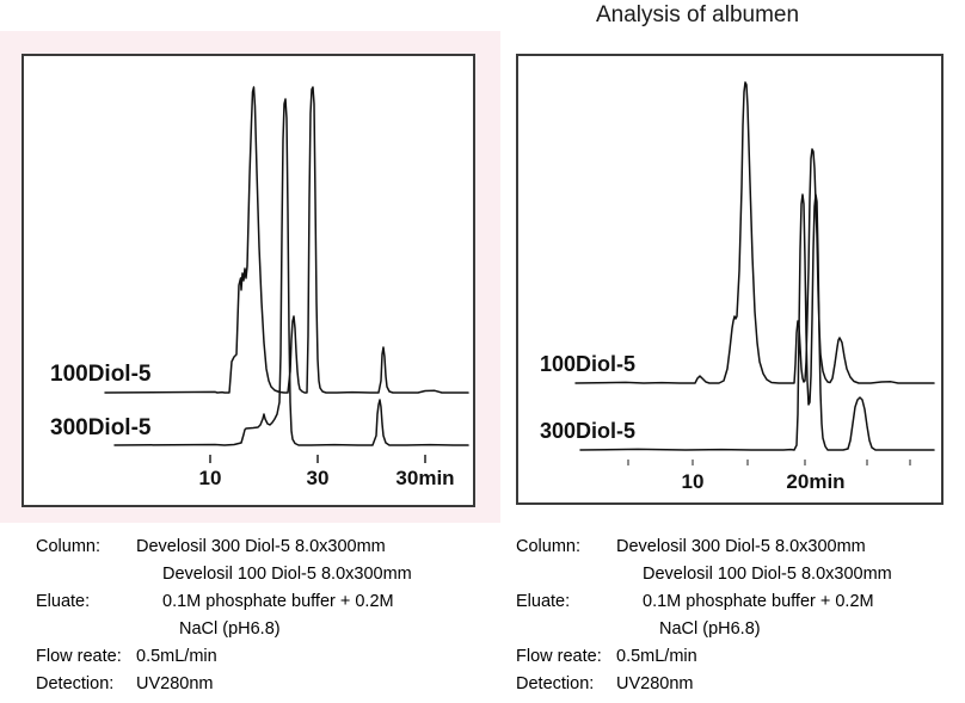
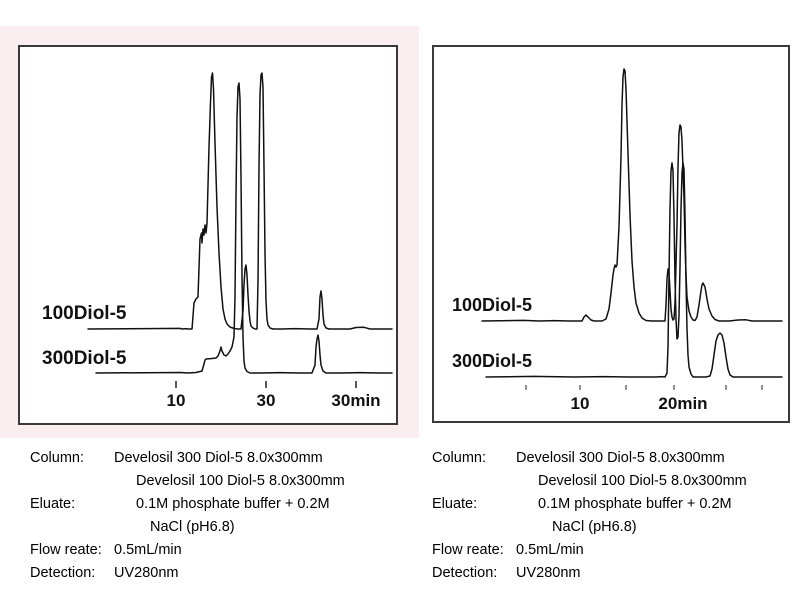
- Analysis of albumen
  100Diol-5
  300Diol-5
  10
  30
  30min
  100Diol-5
  300Diol-5
  10
  20min
  Column:
  Develosil 300 Diol-5 8.0x300mm
  Develosil 100 Diol-5 8.0x300mm
  Eluate:
  0.1M phosphate buffer + 0.2M
  NaCl (pH6.8)
  Flow reate:
  0.5mL/min
  Detection:
  UV280nm
  Column:
  Develosil 300 Diol-5 8.0x300mm
  Develosil 100 Diol-5 8.0x300mm
  Eluate:
  0.1M phosphate buffer + 0.2M
  NaCl (pH6.8)
  Flow reate:
  0.5mL/min
  Detection:
  UV280nm
